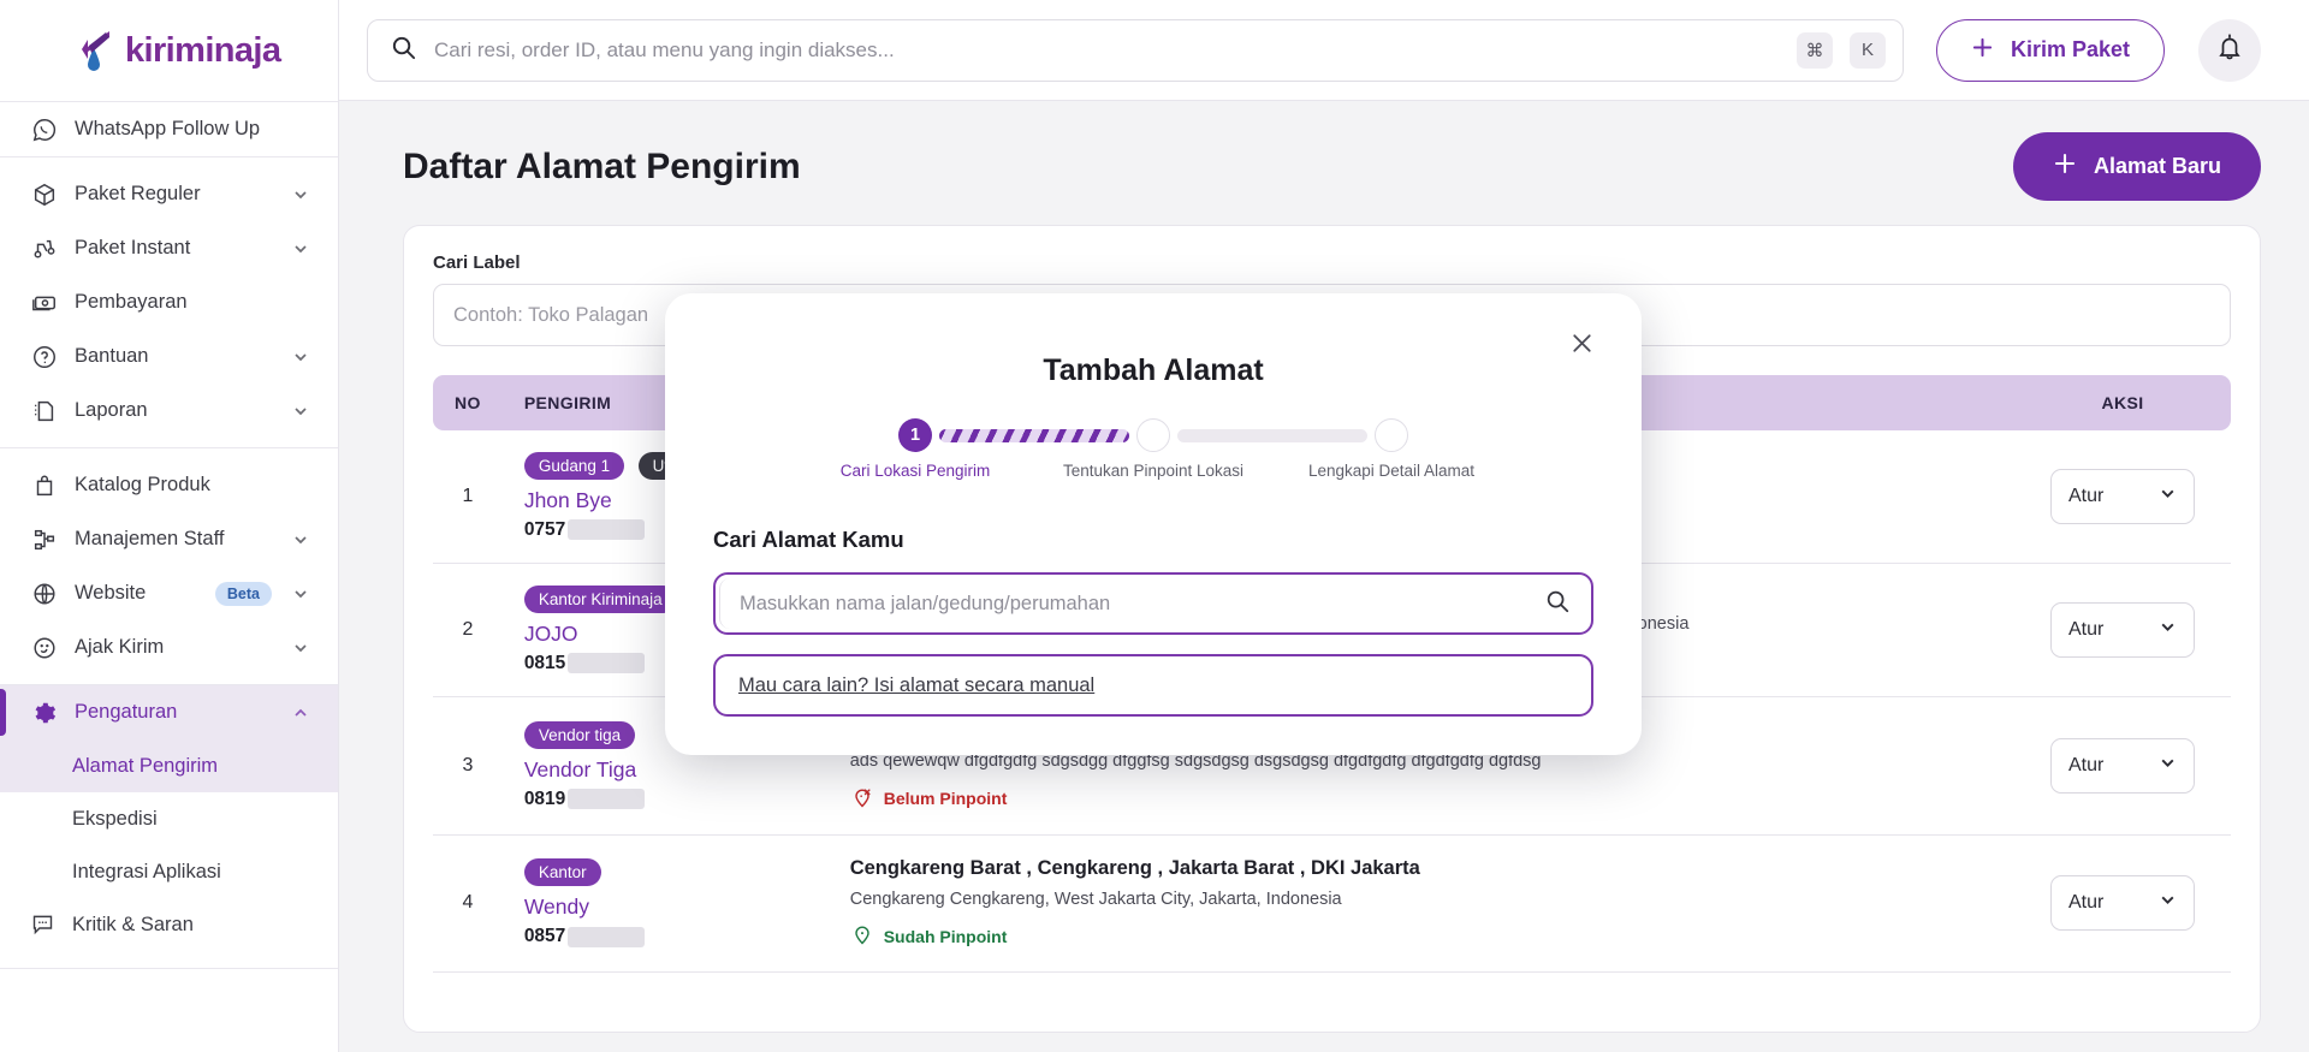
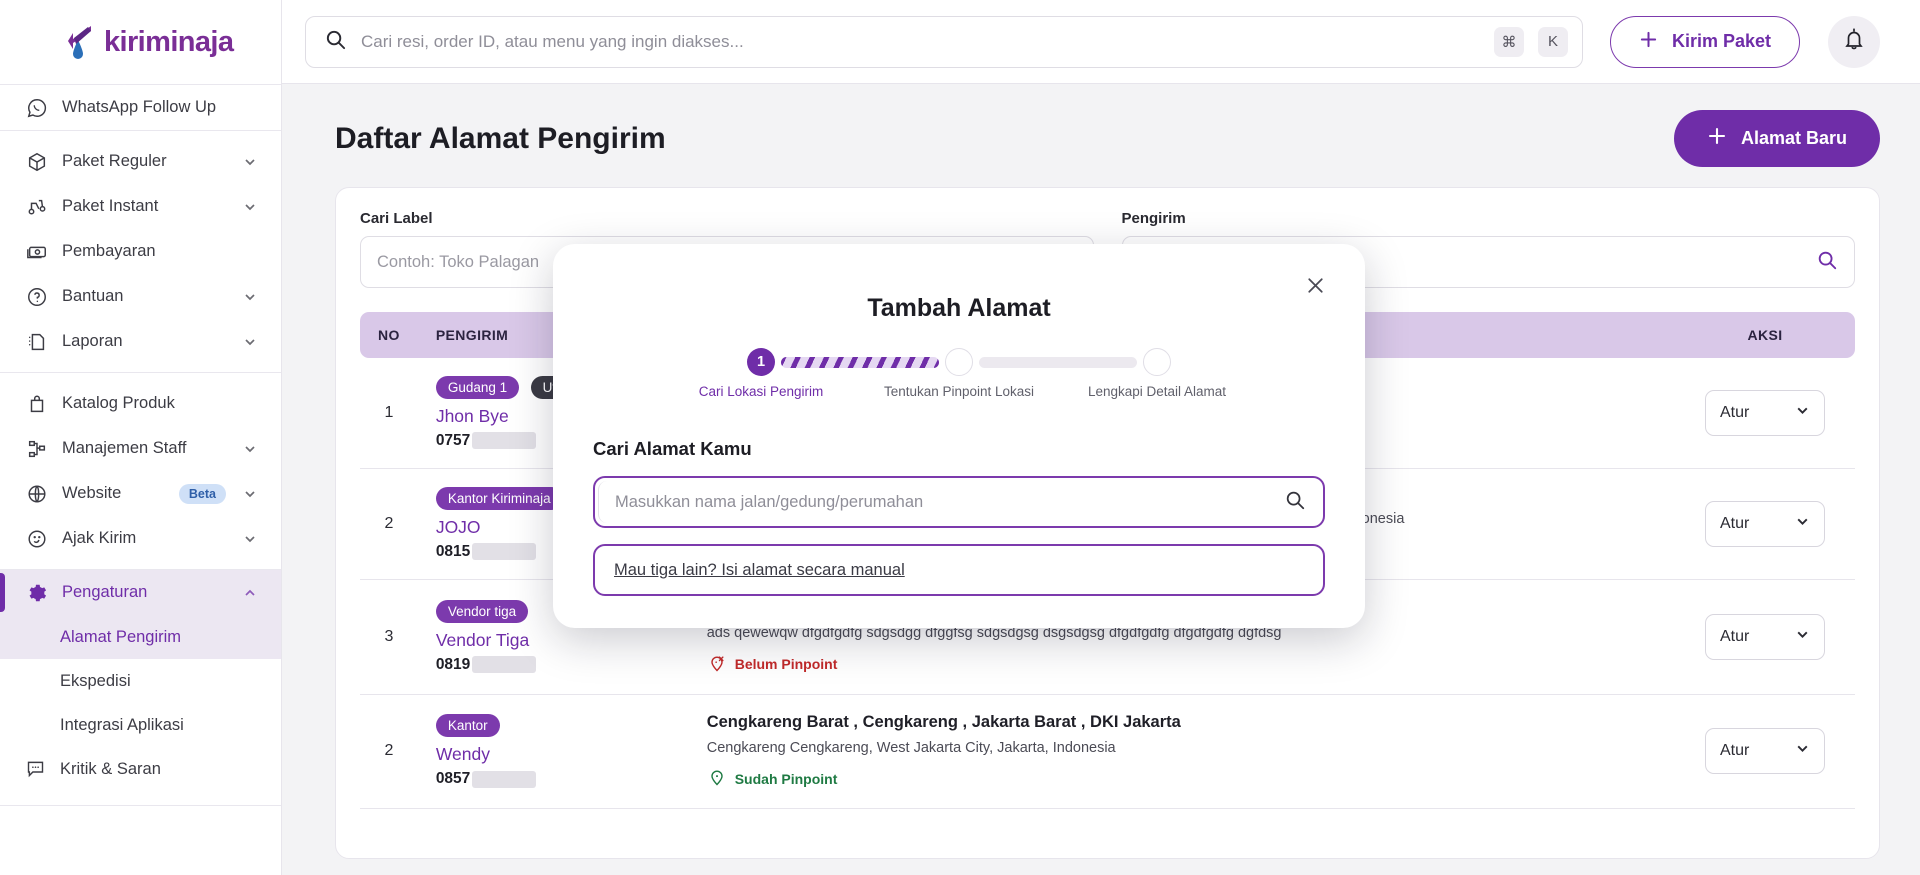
  kiriminaja
  WhatsApp Follow Up
  Paket Reguler
  Paket Instant
  Pembayaran
  Bantuan
  Laporan
  Katalog Produk
  Manajemen Staff
  Website
  Beta
  Ajak Kirim
  Pengaturan
  Alamat Pengirim
  Ekspedisi
  Integrasi Aplikasi
  Kritik & Saran
  Cari resi, order ID, atau menu yang ingin diakses...
  ⌘
  K
  Kirim Paket
  Daftar Alamat Pengirim
  Alamat Baru
  Cari Label
  Contoh: Toko Palagan
+ Pengirim
  NO	PENGIRIM		AKSI
  1	Gudang 1 U Jhon Bye 0757		Atur
  3	Vendor tiga Vendor Tiga 0819	ads qewewqw dfgdfgdfg sdgsdgg dfggfsg sdgsdgsg dsgsdgsg dfgdfgdfg dfgdfgdfg dgfdsg Belum Pinpoint	Atur
- 4	Kantor Wendy 0857	Cengkareng Barat , Cengkareng , Jakarta Barat , DKI Jakarta Cengkareng Cengkareng, West Jakarta City, Jakarta, Indonesia Sudah Pinpoint	Atur
+ 2	Kantor Wendy 0857	Cengkareng Barat , Cengkareng , Jakarta Barat , DKI Jakarta Cengkareng Cengkareng, West Jakarta City, Jakarta, Indonesia Sudah Pinpoint	Atur
  Tambah Alamat
  1
  Cari Lokasi Pengirim
  Tentukan Pinpoint Lokasi
  Lengkapi Detail Alamat
  Cari Alamat Kamu
  Masukkan nama jalan/gedung/perumahan
- Mau cara lain? Isi alamat secara manual
+ Mau tiga lain? Isi alamat secara manual
